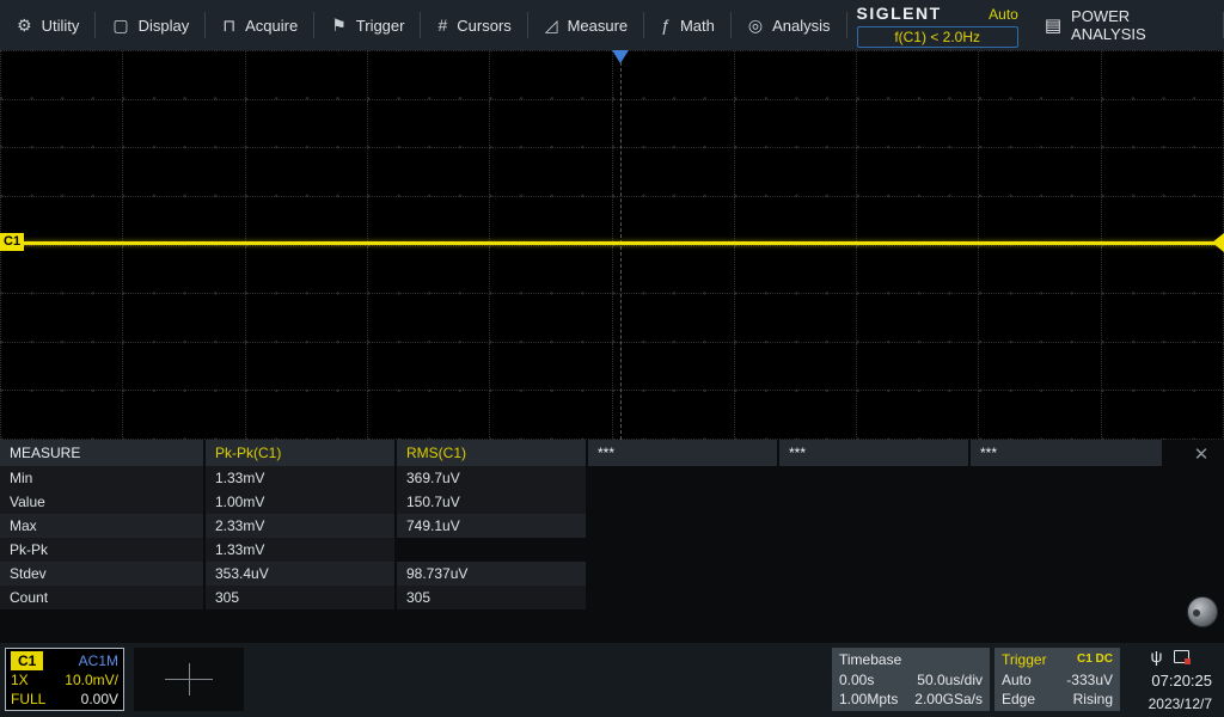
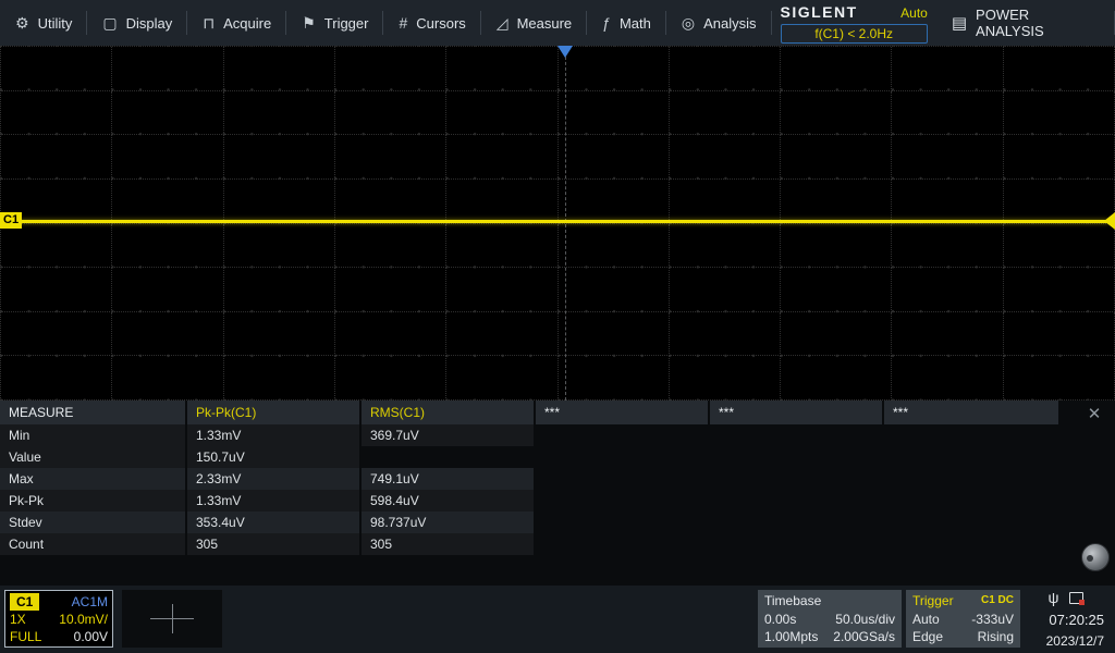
  ⚙
  Utility
  ▢
  Display
  ⊓
  Acquire
  ⚑
  Trigger
  #
  Cursors
  ◿
  Measure
  ƒ
  Math
  ◎
  Analysis
  SIGLENT
  Auto
  f(C1) < 2.0Hz
  ▤
  POWER ANALYSIS
  C1
  MEASURE
  Pk-Pk(C1)
  RMS(C1)
  ***
  ***
  ***
  Min
  1.33mV
  369.7uV
  Value
- 1.00mV
  150.7uV
  Max
  2.33mV
  749.1uV
  Pk-Pk
  1.33mV
+ 598.4uV
  Stdev
  353.4uV
  98.737uV
  Count
  305
  305
  ✕
  C1
  AC1M
  1X
  10.0mV/
  FULL
  0.00V
  Timebase
  0.00s
  50.0us/div
  1.00Mpts
  2.00GSa/s
  Trigger
  C1 DC
  Auto
  -333uV
  Edge
  Rising
  ψ
  07:20:25
  2023/12/7
